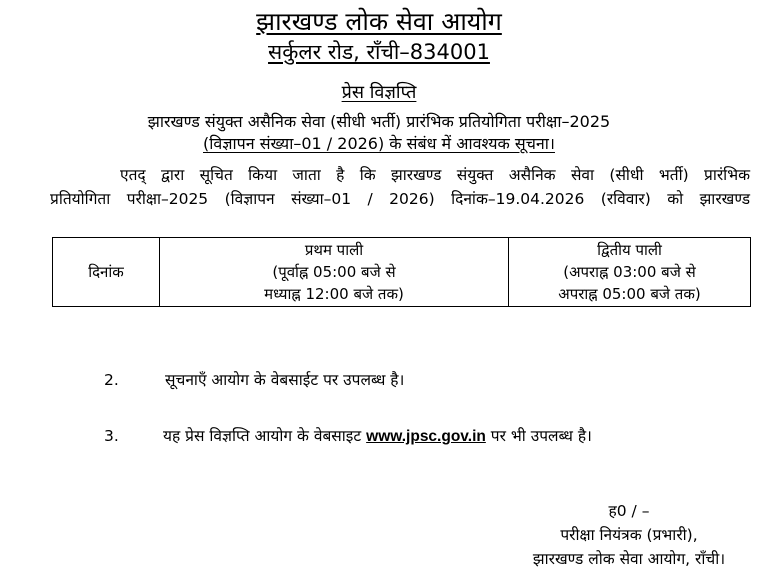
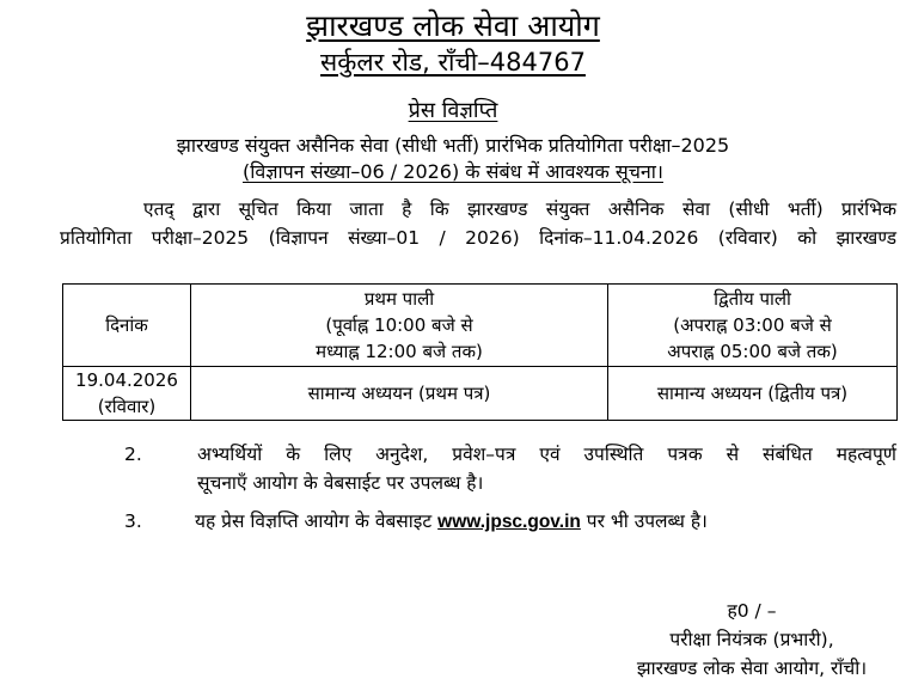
  झारखण्ड लोक सेवा आयोग
- सर्कुलर रोड, राँची–834001
+ सर्कुलर रोड, राँची–484767
  प्रेस विज्ञप्ति
  झारखण्ड संयुक्त असैनिक सेवा (सीधी भर्ती) प्रारंभिक प्रतियोगिता परीक्षा–2025
- (विज्ञापन संख्या–01 / 2026) के संबंध में आवश्यक सूचना।
+ (विज्ञापन संख्या–06 / 2026) के संबंध में आवश्यक सूचना।
  एतद् द्वारा सूचित किया जाता है कि झारखण्ड संयुक्त असैनिक सेवा (सीधी भर्ती) प्रारंभिक
- प्रतियोगिता परीक्षा–2025 (विज्ञापन संख्या–01 / 2026) दिनांक–19.04.2026 (रविवार) को झारखण्ड
+ प्रतियोगिता परीक्षा–2025 (विज्ञापन संख्या–01 / 2026) दिनांक–11.04.2026 (रविवार) को झारखण्ड
- दिनांक	प्रथम पाली (पूर्वाह्न 05:00 बजे से मध्याह्न 12:00 बजे तक)	द्वितीय पाली (अपराह्न 03:00 बजे से अपराह्न 05:00 बजे तक)
+ दिनांक	प्रथम पाली (पूर्वाह्न 10:00 बजे से मध्याह्न 12:00 बजे तक)	द्वितीय पाली (अपराह्न 03:00 बजे से अपराह्न 05:00 बजे तक)
+ 19.04.2026 (रविवार)	सामान्य अध्ययन (प्रथम पत्र)	सामान्य अध्ययन (द्वितीय पत्र)
  2.
+ अभ्यर्थियों के लिए अनुदेश, प्रवेश–पत्र एवं उपस्थिति पत्रक से संबंधित महत्वपूर्ण
  सूचनाएँ आयोग के वेबसाईट पर उपलब्ध है।
  3.
  यह प्रेस विज्ञप्ति आयोग के वेबसाइट www.jpsc.gov.in पर भी उपलब्ध है।
  ह0 / –
  परीक्षा नियंत्रक (प्रभारी),
  झारखण्ड लोक सेवा आयोग, राँची।
